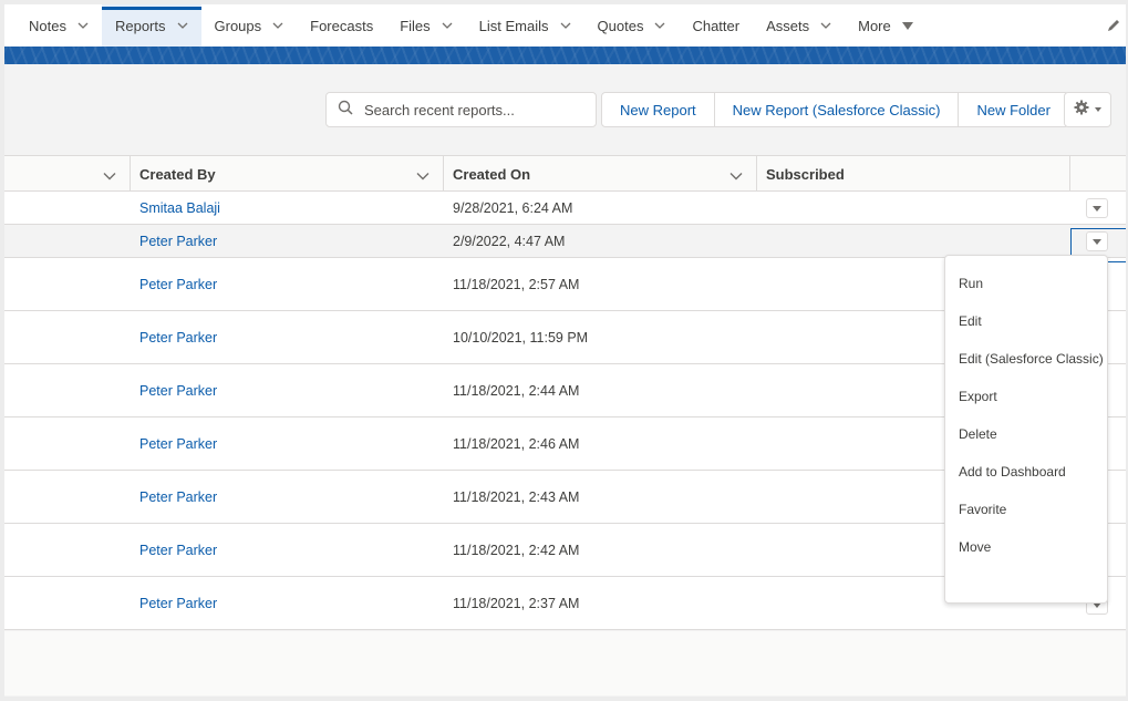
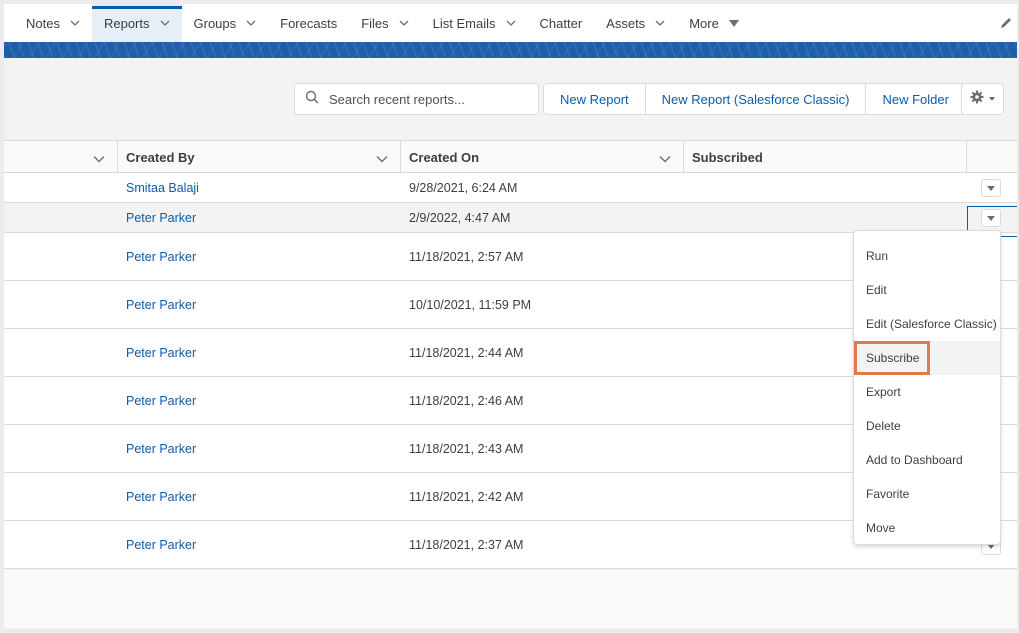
  Notes
  Reports
  Groups
  Forecasts
  Files
  List Emails
- Quotes
  Chatter
  Assets
  More
  Search recent reports...
  New Report
  New Report (Salesforce Classic)
  New Folder
  Created By
  Created On
  Subscribed
  Smitaa Balaji
  9/28/2021, 6:24 AM
  Peter Parker
  2/9/2022, 4:47 AM
  Peter Parker
  11/18/2021, 2:57 AM
  Peter Parker
  10/10/2021, 11:59 PM
  Peter Parker
  11/18/2021, 2:44 AM
  Peter Parker
  11/18/2021, 2:46 AM
  Peter Parker
  11/18/2021, 2:43 AM
  Peter Parker
  11/18/2021, 2:42 AM
  Peter Parker
  11/18/2021, 2:37 AM
  Run
  Edit
  Edit (Salesforce Classic)
+ Subscribe
  Export
  Delete
  Add to Dashboard
  Favorite
  Move
